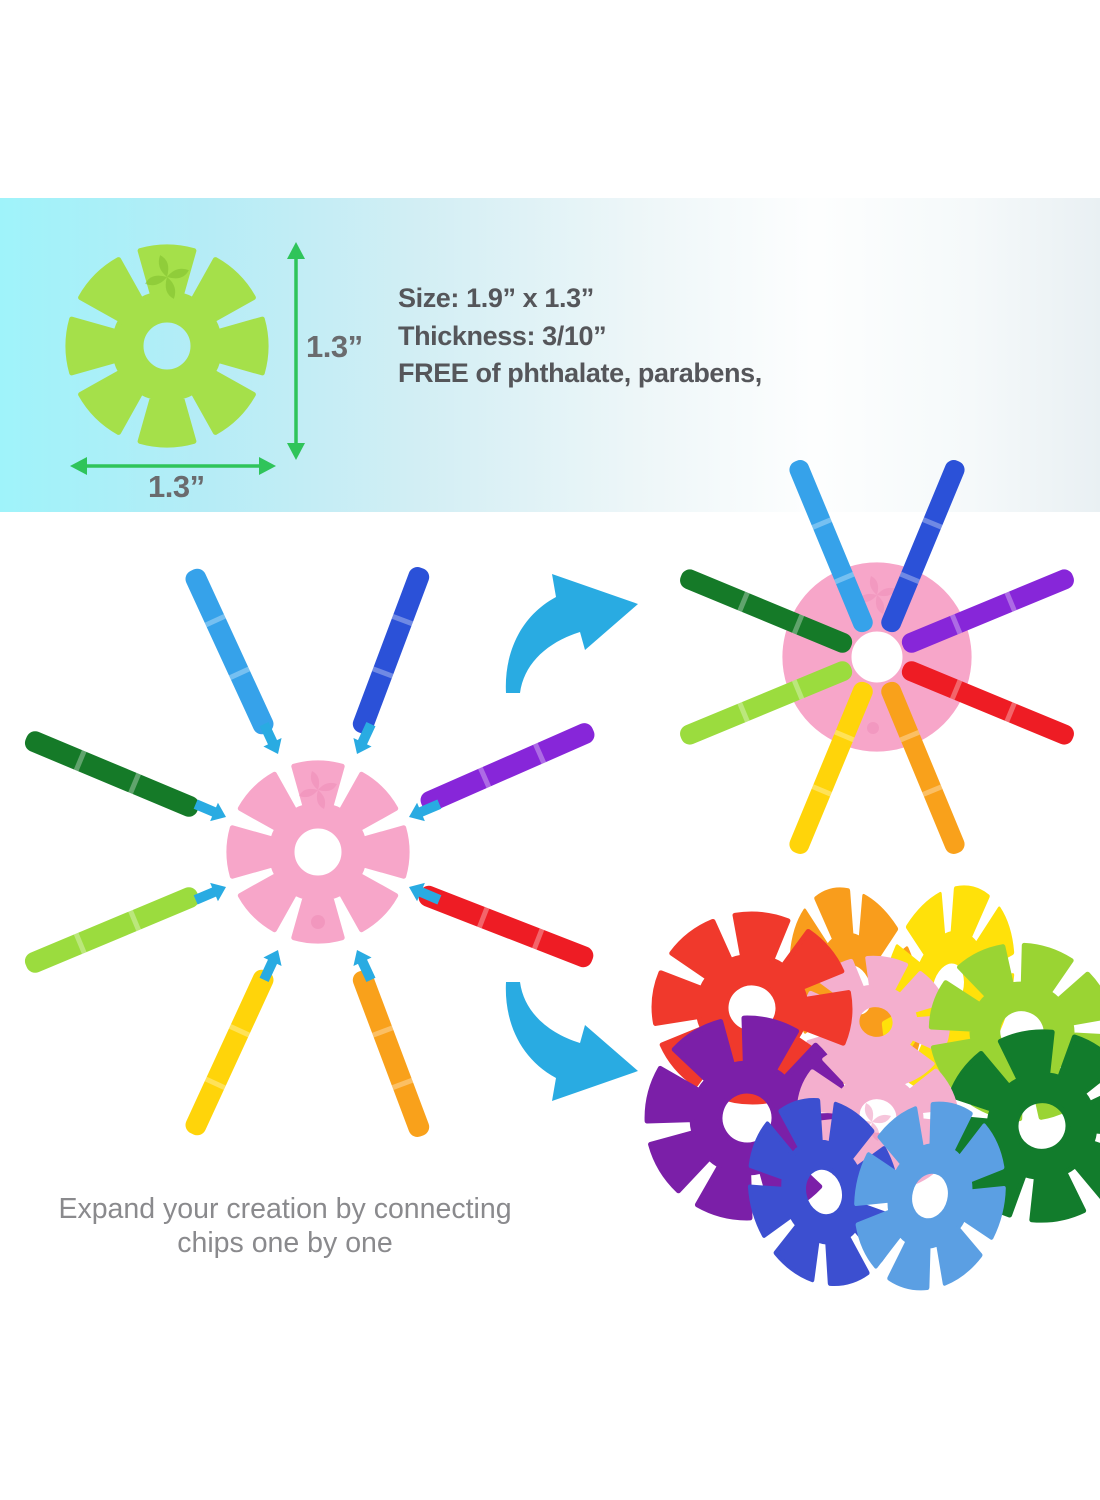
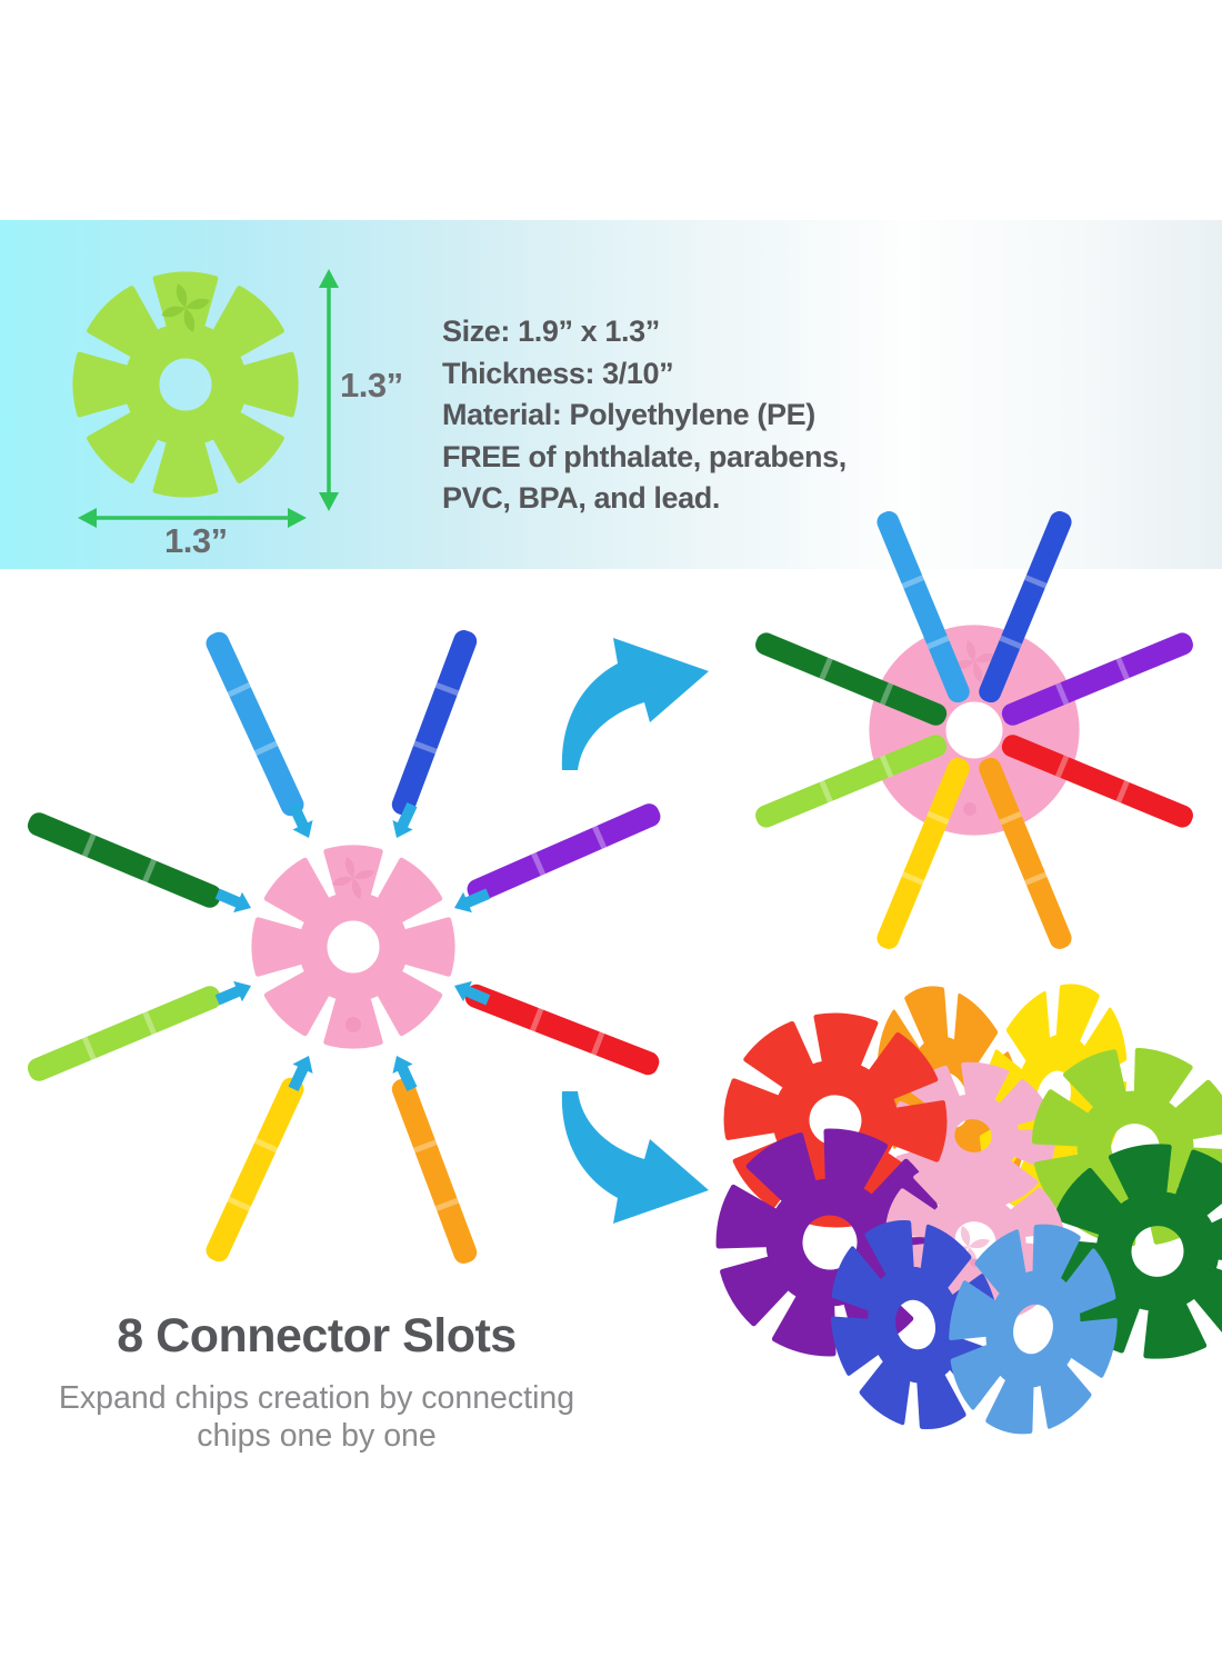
  Size: 1.9” x 1.3”
  Thickness: 3/10”
+ Material: Polyethylene (PE)
  FREE of phthalate, parabens,
+ PVC, BPA, and lead.
  1.3”
  1.3”
+ 8 Connector Slots
- Expand your creation by connecting
+ Expand chips creation by connecting
  chips one by one
